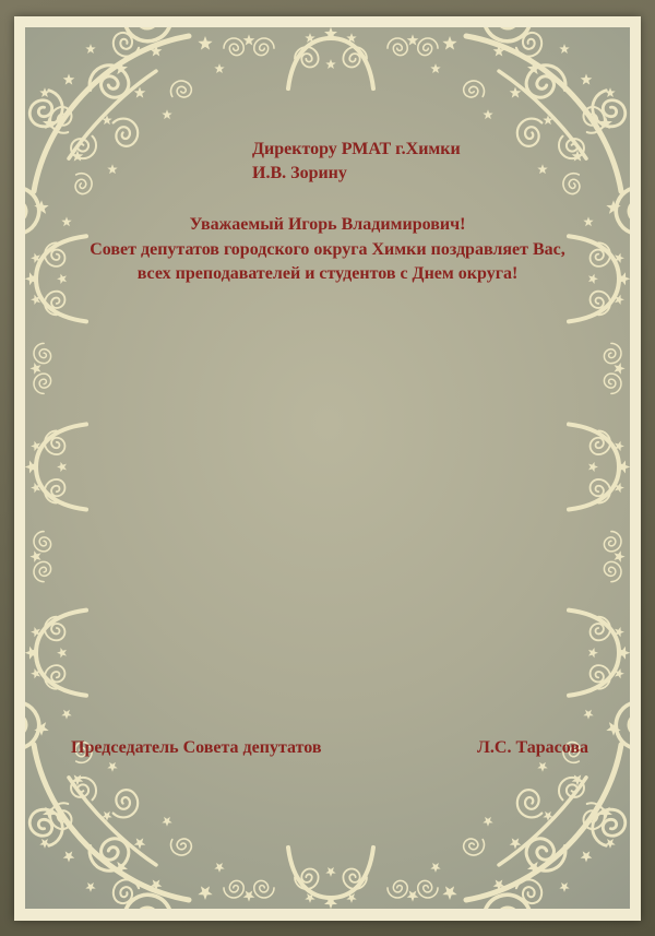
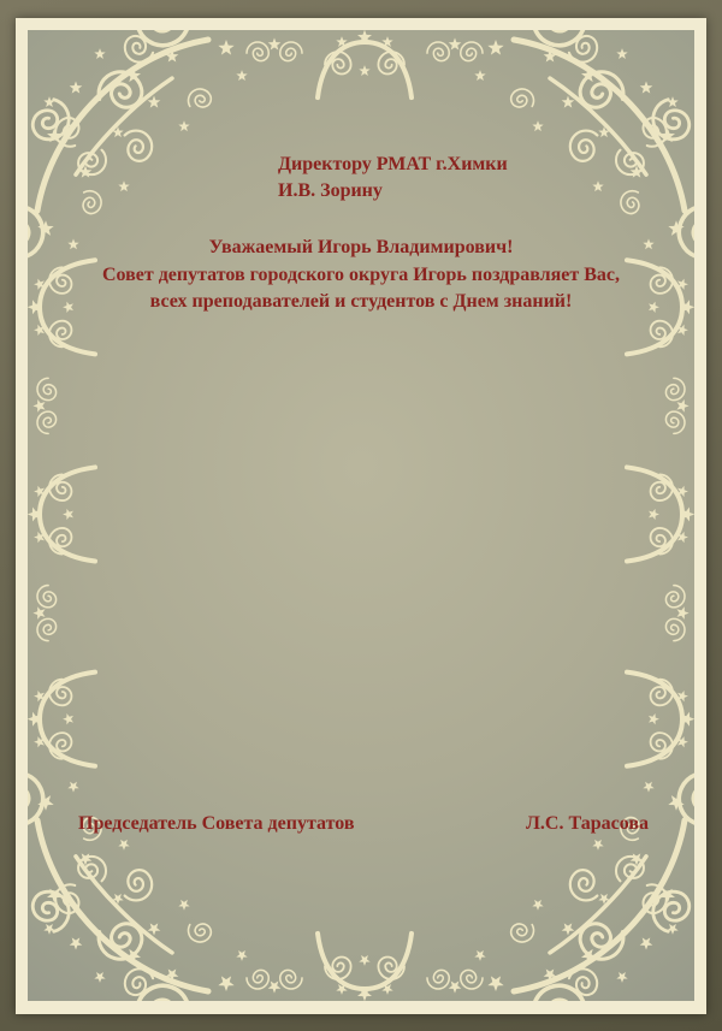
  Директору РМАТ г.Химки
  И.В. Зорину
  Уважаемый Игорь Владимирович!
- Совет депутатов городского округа Химки поздравляет Вас,
+ Совет депутатов городского округа Игорь поздравляет Вас,
- всех преподавателей и студентов с Днем округа!
+ всех преподавателей и студентов с Днем знаний!
  Председатель Совета депутатов
  Л.С. Тарасова
